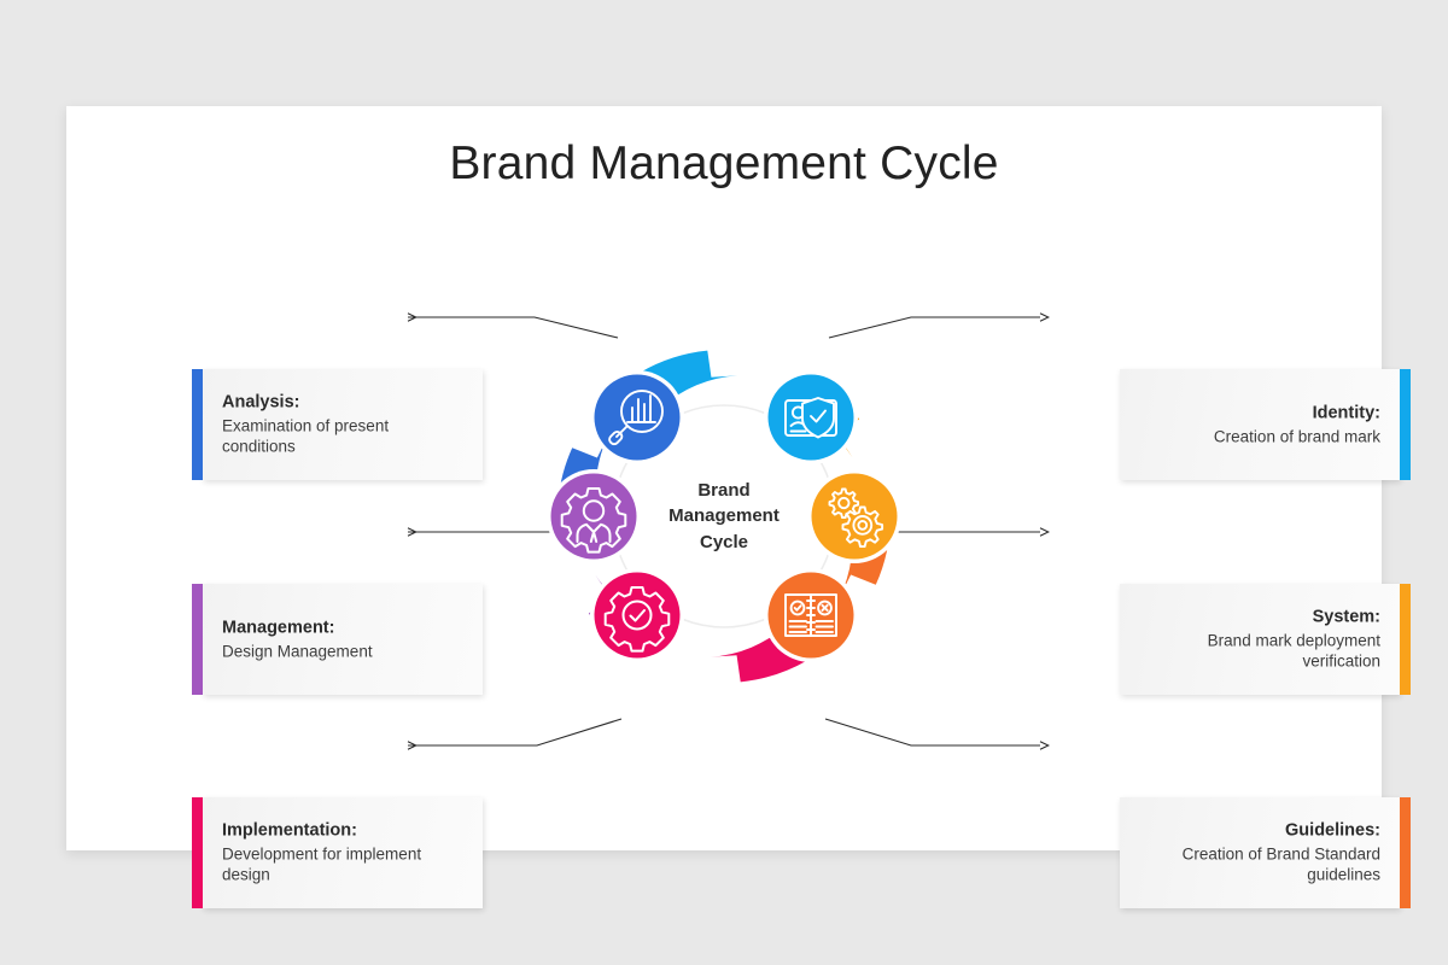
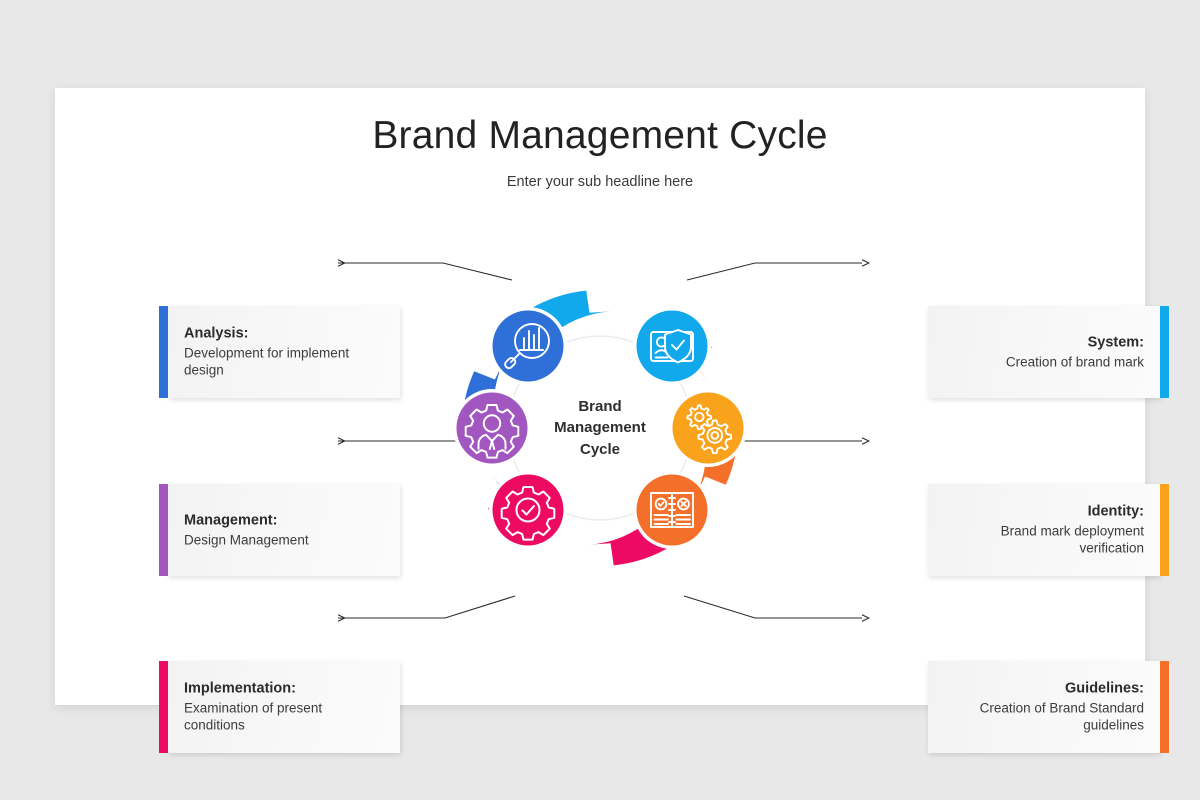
  Brand Management Cycle
+ Enter your sub headline here
  Analysis:
- Examination of present conditions
+ Development for implement design
  Management:
  Design Management
  Implementation:
- Development for implement design
+ Examination of present conditions
- Identity:
+ System:
  Creation of brand mark
- System:
+ Identity:
  Brand mark deployment verification
  Guidelines:
  Creation of Brand Standard guidelines
  Brand
  Management
  Cycle
